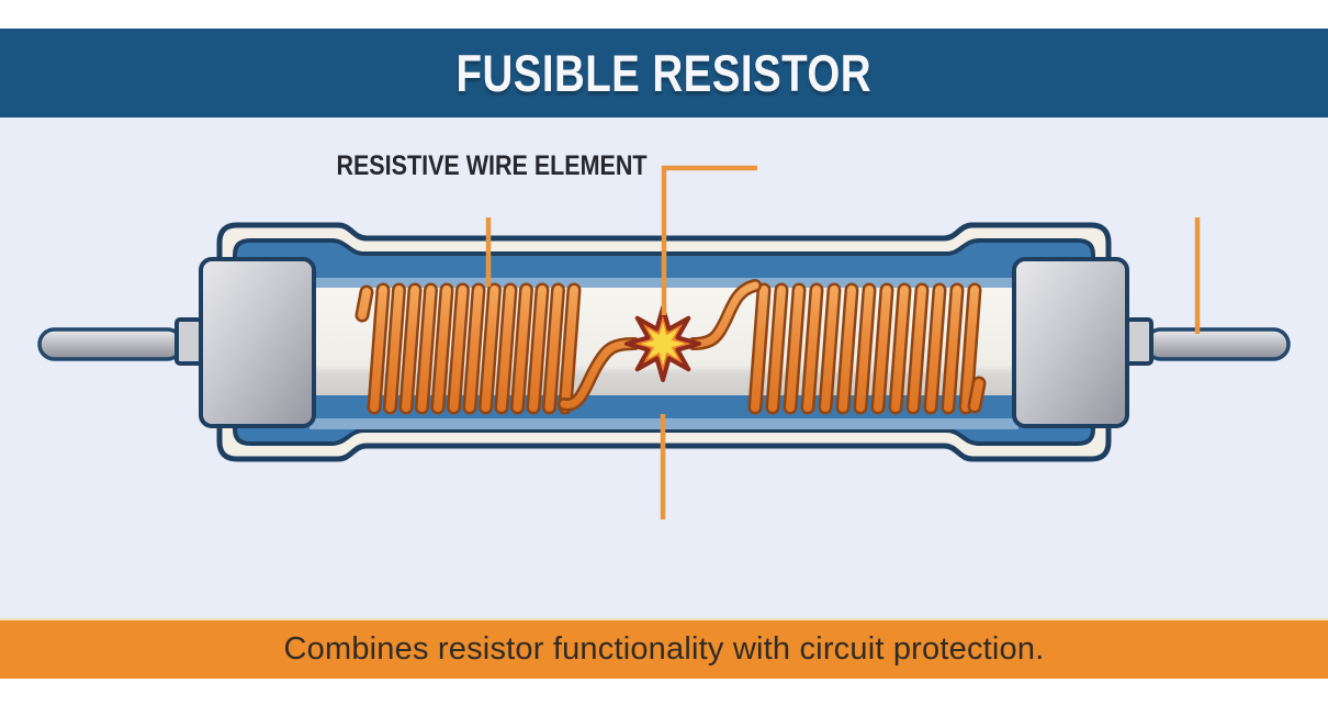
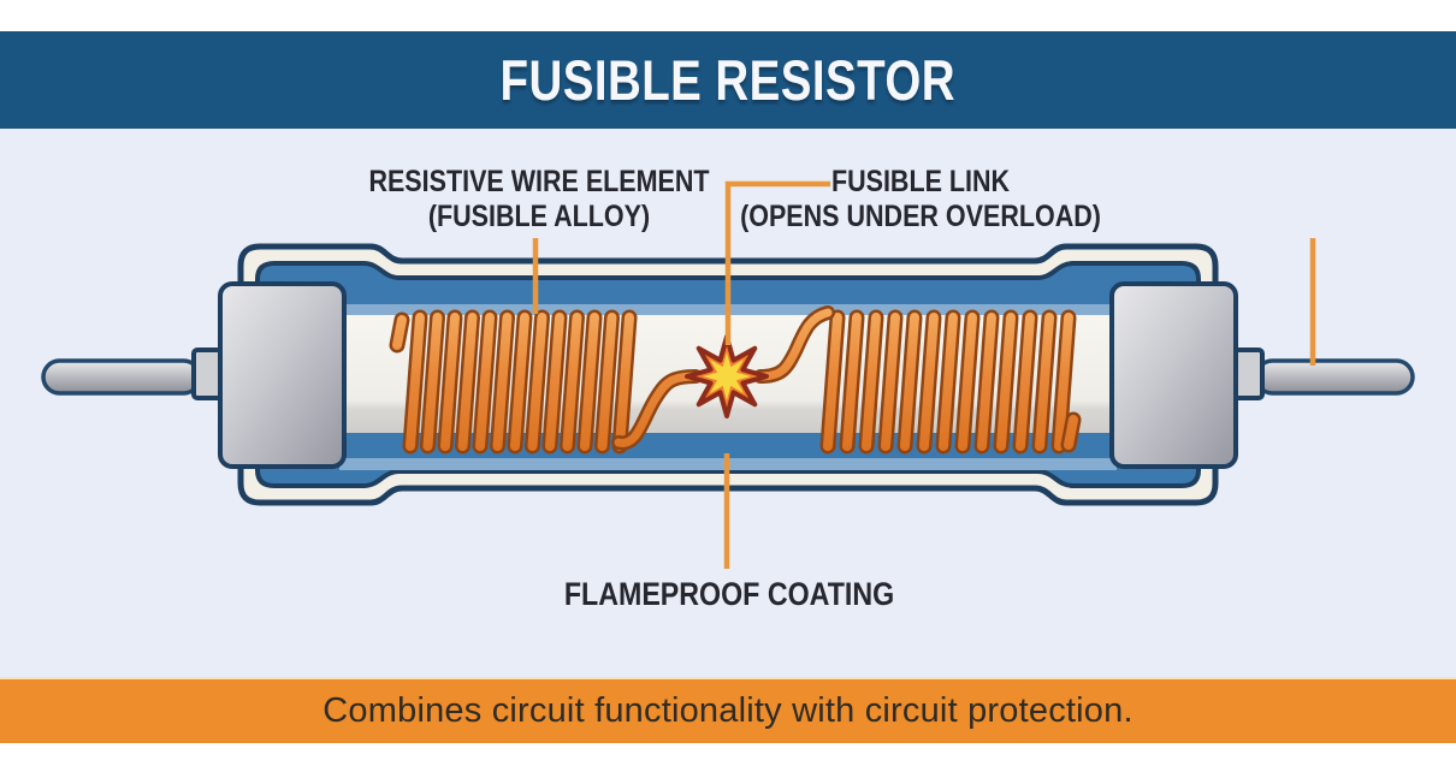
  FUSIBLE RESISTOR
  RESISTIVE WIRE ELEMENT
+ (FUSIBLE ALLOY)
+ FUSIBLE LINK
+ (OPENS UNDER OVERLOAD)
+ FLAMEPROOF COATING
- Combines resistor functionality with circuit protection.
+ Combines circuit functionality with circuit protection.
